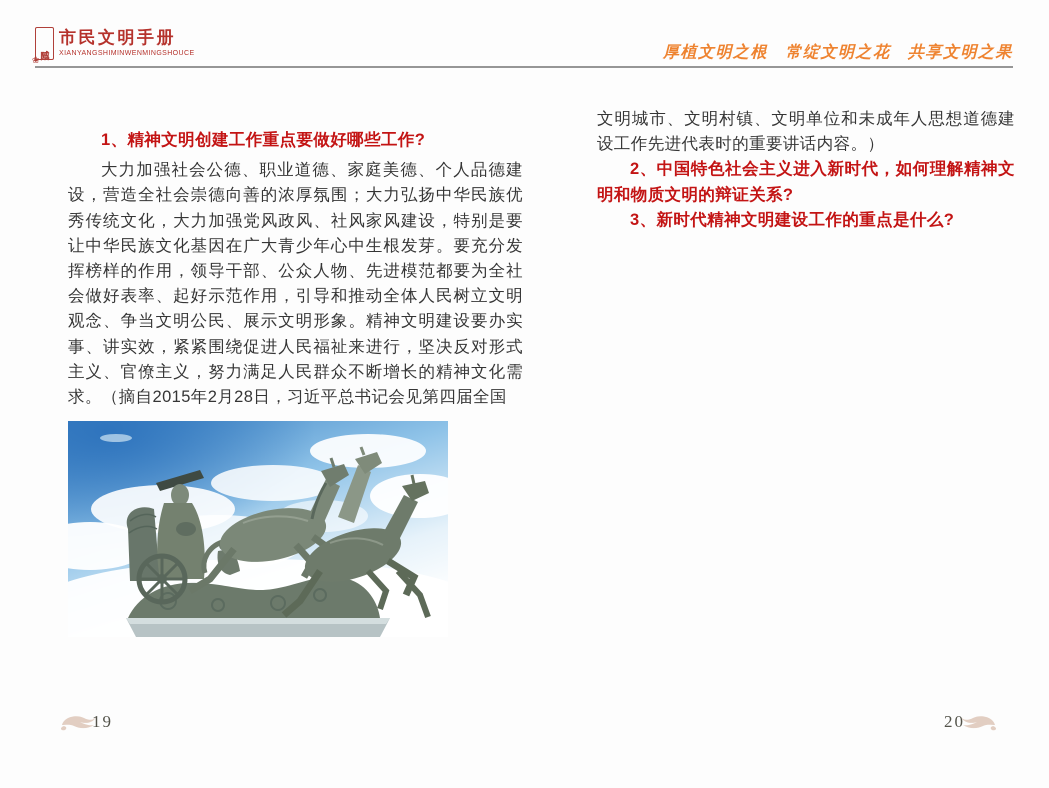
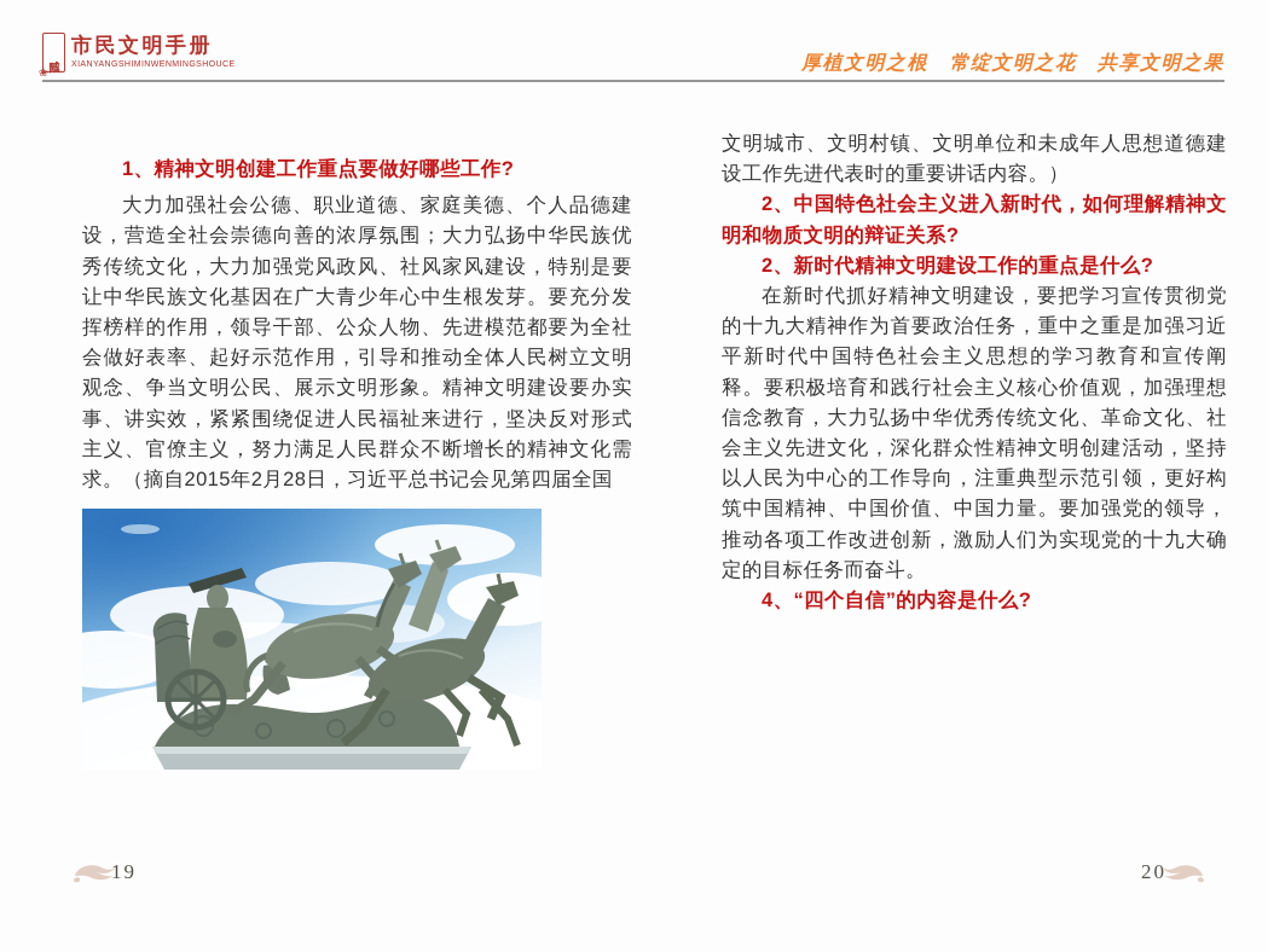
  ❀
  市民文明手册
  厚植文明之根 常绽文明之花 共享文明之果
  1、精神文明创建工作重点要做好哪些工作?
  大力加强社会公德、职业道德、家庭美德、个人品德建设，营造全社会崇德向善的浓厚氛围；大力弘扬中华民族优秀传统文化，大力加强党风政风、社风家风建设，特别是要让中华民族文化基因在广大青少年心中生根发芽。要充分发挥榜样的作用，领导干部、公众人物、先进模范都要为全社会做好表率、起好示范作用，引导和推动全体人民树立文明观念、争当文明公民、展示文明形象。精神文明建设要办实事、讲实效，紧紧围绕促进人民福祉来进行，坚决反对形式主义、官僚主义，努力满足人民群众不断增长的精神文化需求。（摘自2015年2月28日，习近平总书记会见第四届全国
  文明城市、文明村镇、文明单位和未成年人思想道德建设工作先进代表时的重要讲话内容。）
  2、中国特色社会主义进入新时代，如何理解精神文明和物质文明的辩证关系?
- 3、新时代精神文明建设工作的重点是什么?
+ 2、新时代精神文明建设工作的重点是什么?
+ 在新时代抓好精神文明建设，要把学习宣传贯彻党的十九大精神作为首要政治任务，重中之重是加强习近平新时代中国特色社会主义思想的学习教育和宣传阐释。要积极培育和践行社会主义核心价值观，加强理想信念教育，大力弘扬中华优秀传统文化、革命文化、社会主义先进文化，深化群众性精神文明创建活动，坚持以人民为中心的工作导向，注重典型示范引领，更好构筑中国精神、中国价值、中国力量。要加强党的领导，推动各项工作改进创新，激励人们为实现党的十九大确定的目标任务而奋斗。
+ 4、“四个自信”的内容是什么?
  19
  20
